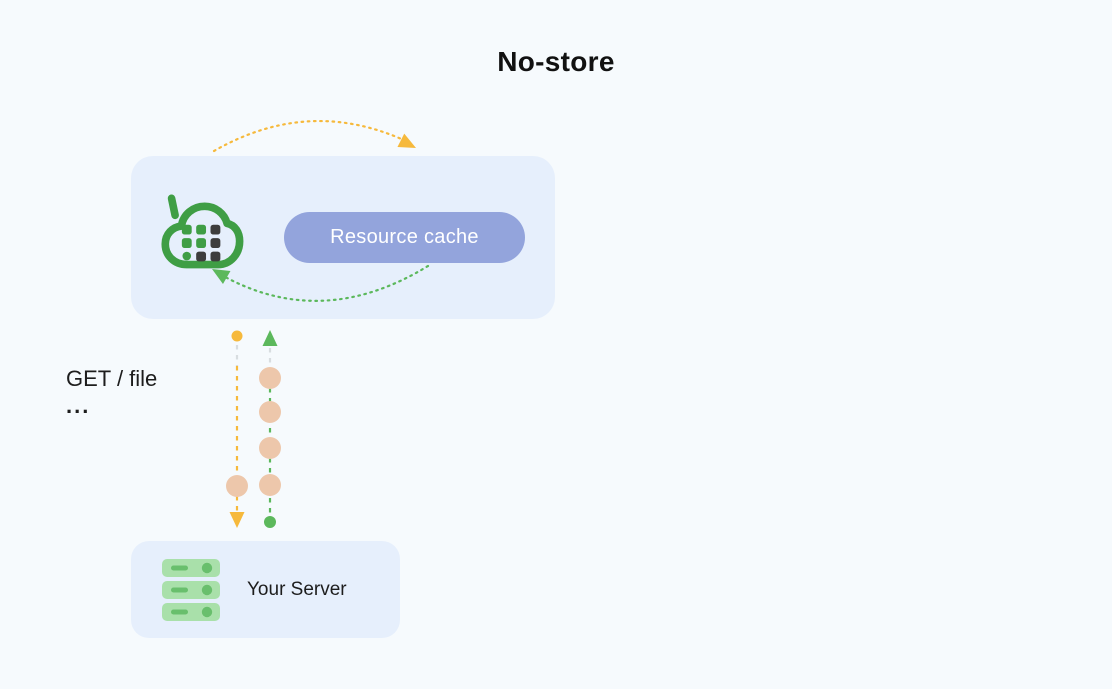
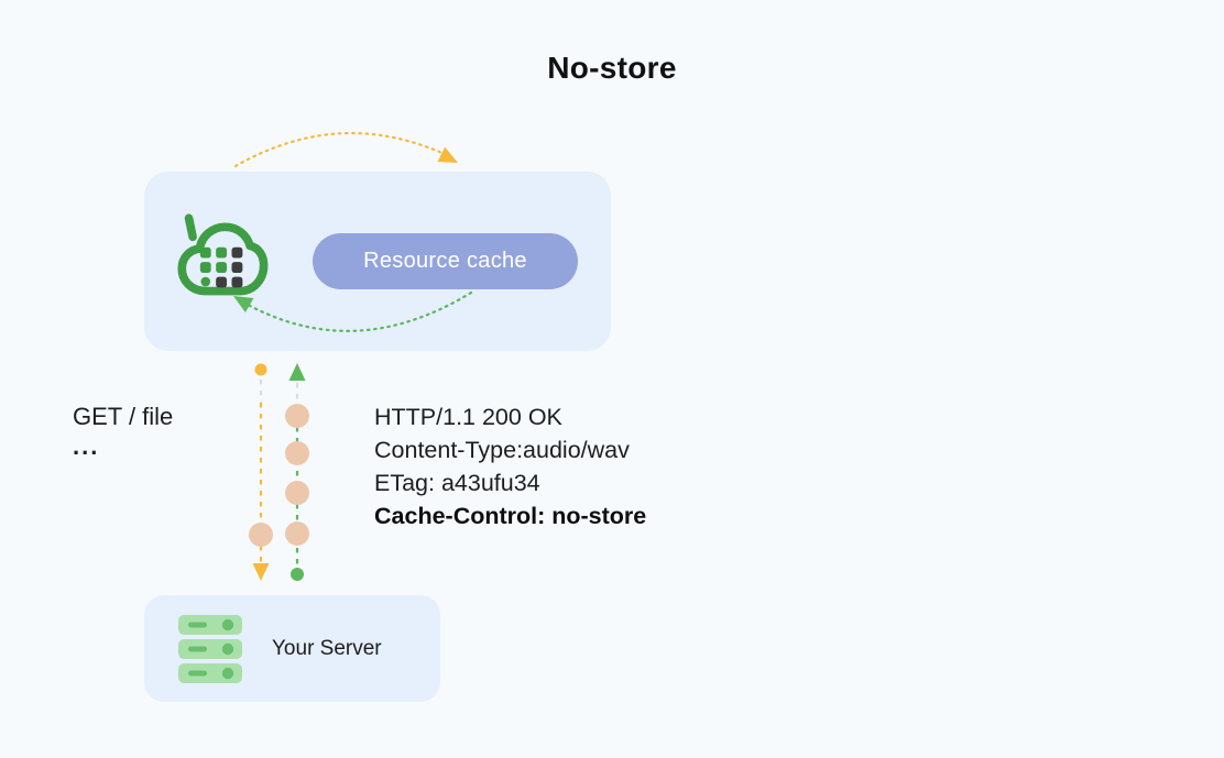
  No-store
  Resource cache
  Your Server
  GET / file
  ...
+ HTTP/1.1 200 OK
+ Content-Type:audio/wav
+ ETag: a43ufu34
+ Cache-Control: no-store
